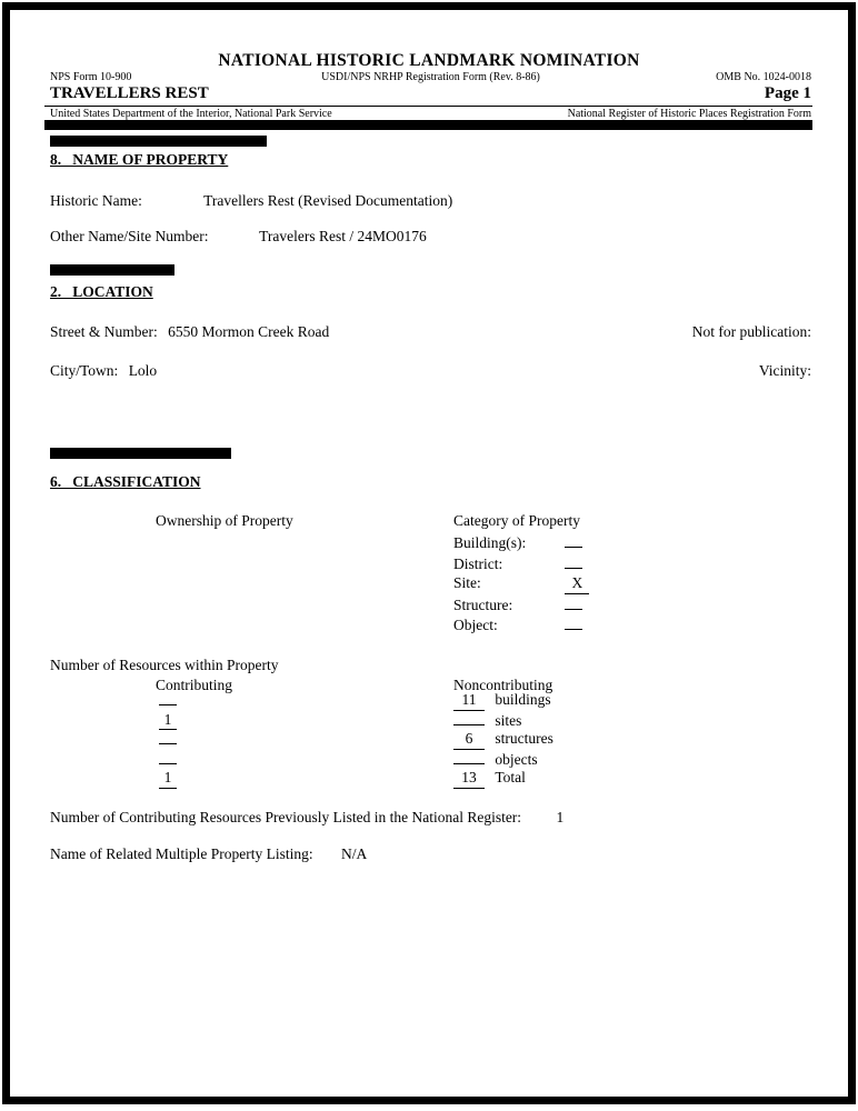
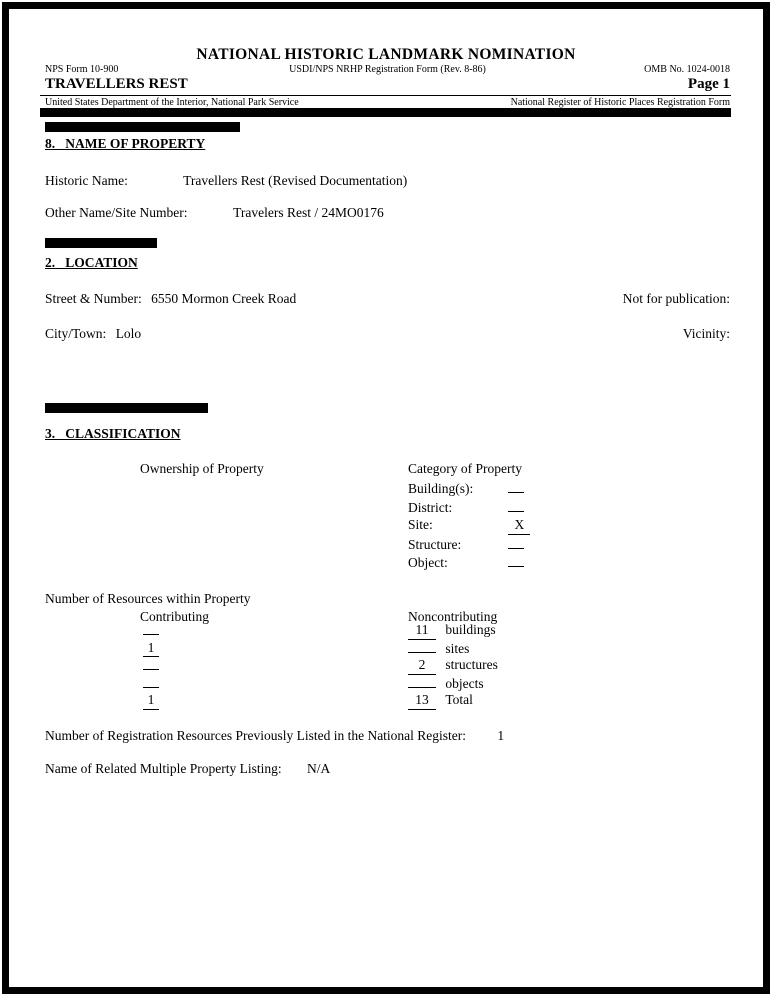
  NATIONAL HISTORIC LANDMARK NOMINATION
  NPS Form 10-900
  USDI/NPS NRHP Registration Form (Rev. 8-86)
  OMB No. 1024-0018
  TRAVELLERS REST
  Page 1
  United States Department of the Interior, National Park Service
  National Register of Historic Places Registration Form
  8. NAME OF PROPERTY
  Historic Name: Travellers Rest (Revised Documentation)
  Other Name/Site Number: Travelers Rest / 24MO0176
  2. LOCATION
  Street & Number: 6550 Mormon Creek Road
  Not for publication:
  City/Town: Lolo
  Vicinity:
- 6. CLASSIFICATION
+ 3. CLASSIFICATION
  Ownership of Property
  Category of Property
  Building(s):
  District:
  Site: X
  Structure:
  Object:
  Number of Resources within Property
  Contributing
  Noncontributing
  1
  1
  11 buildings
  sites
- 6 structures
+ 2 structures
  objects
  13 Total
- Number of Contributing Resources Previously Listed in the National Register: 1
+ Number of Registration Resources Previously Listed in the National Register: 1
  Name of Related Multiple Property Listing: N/A
